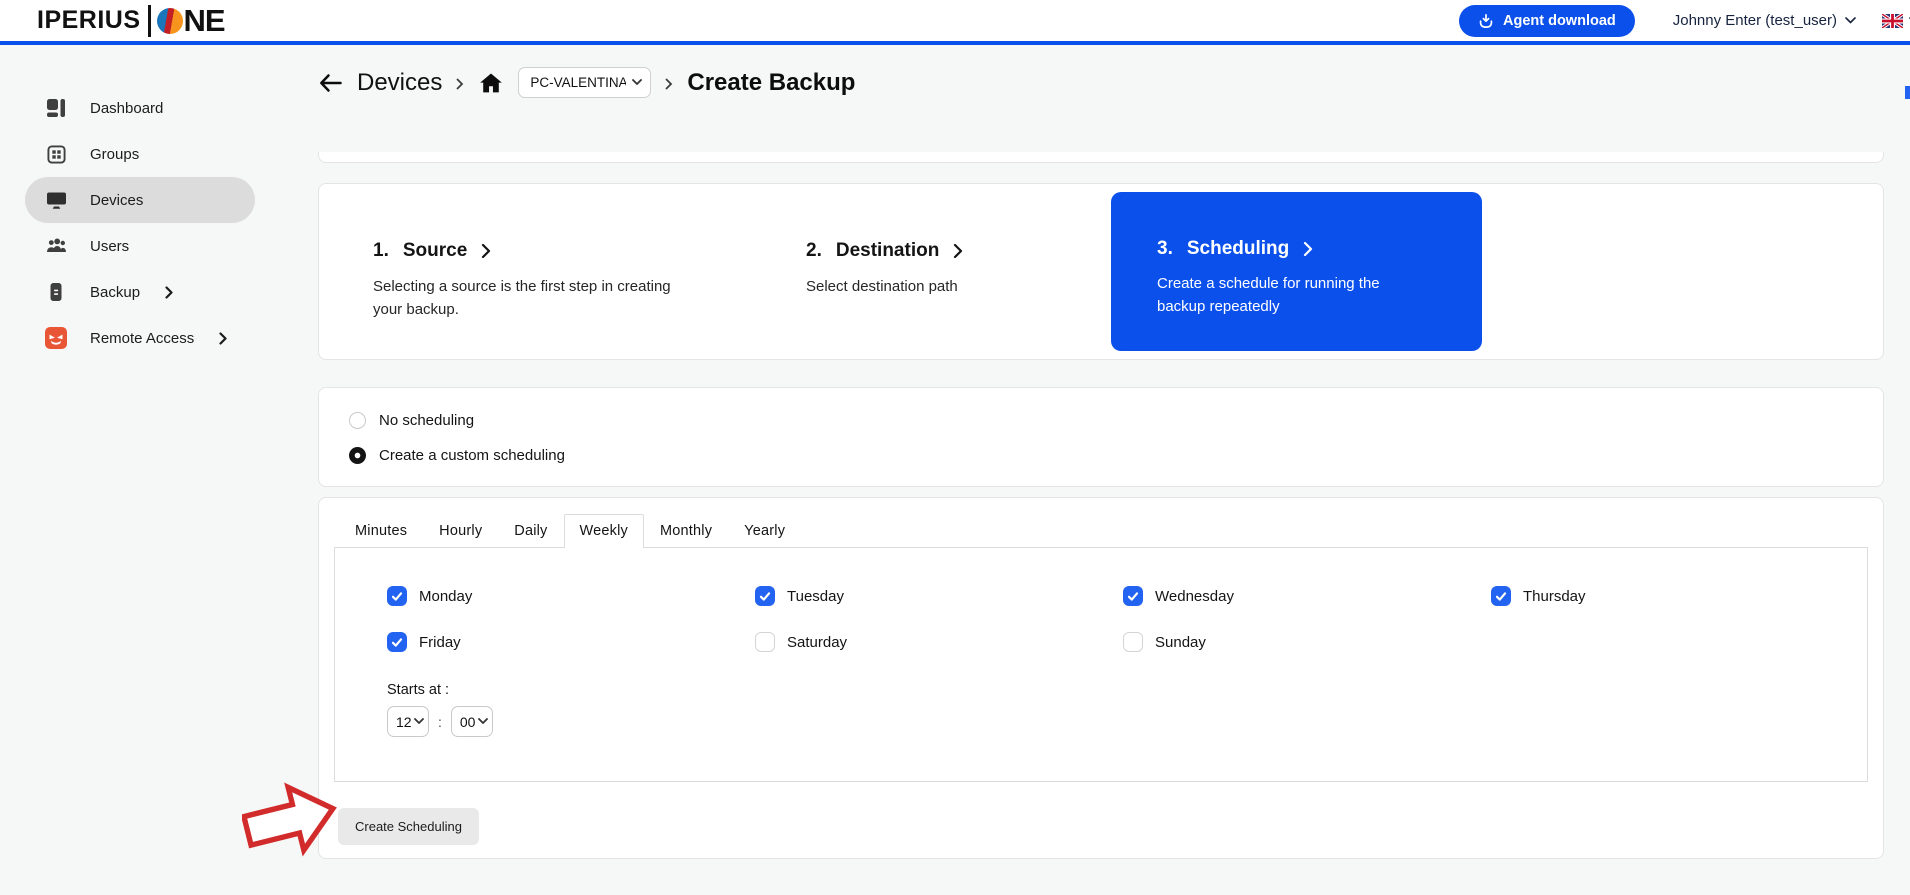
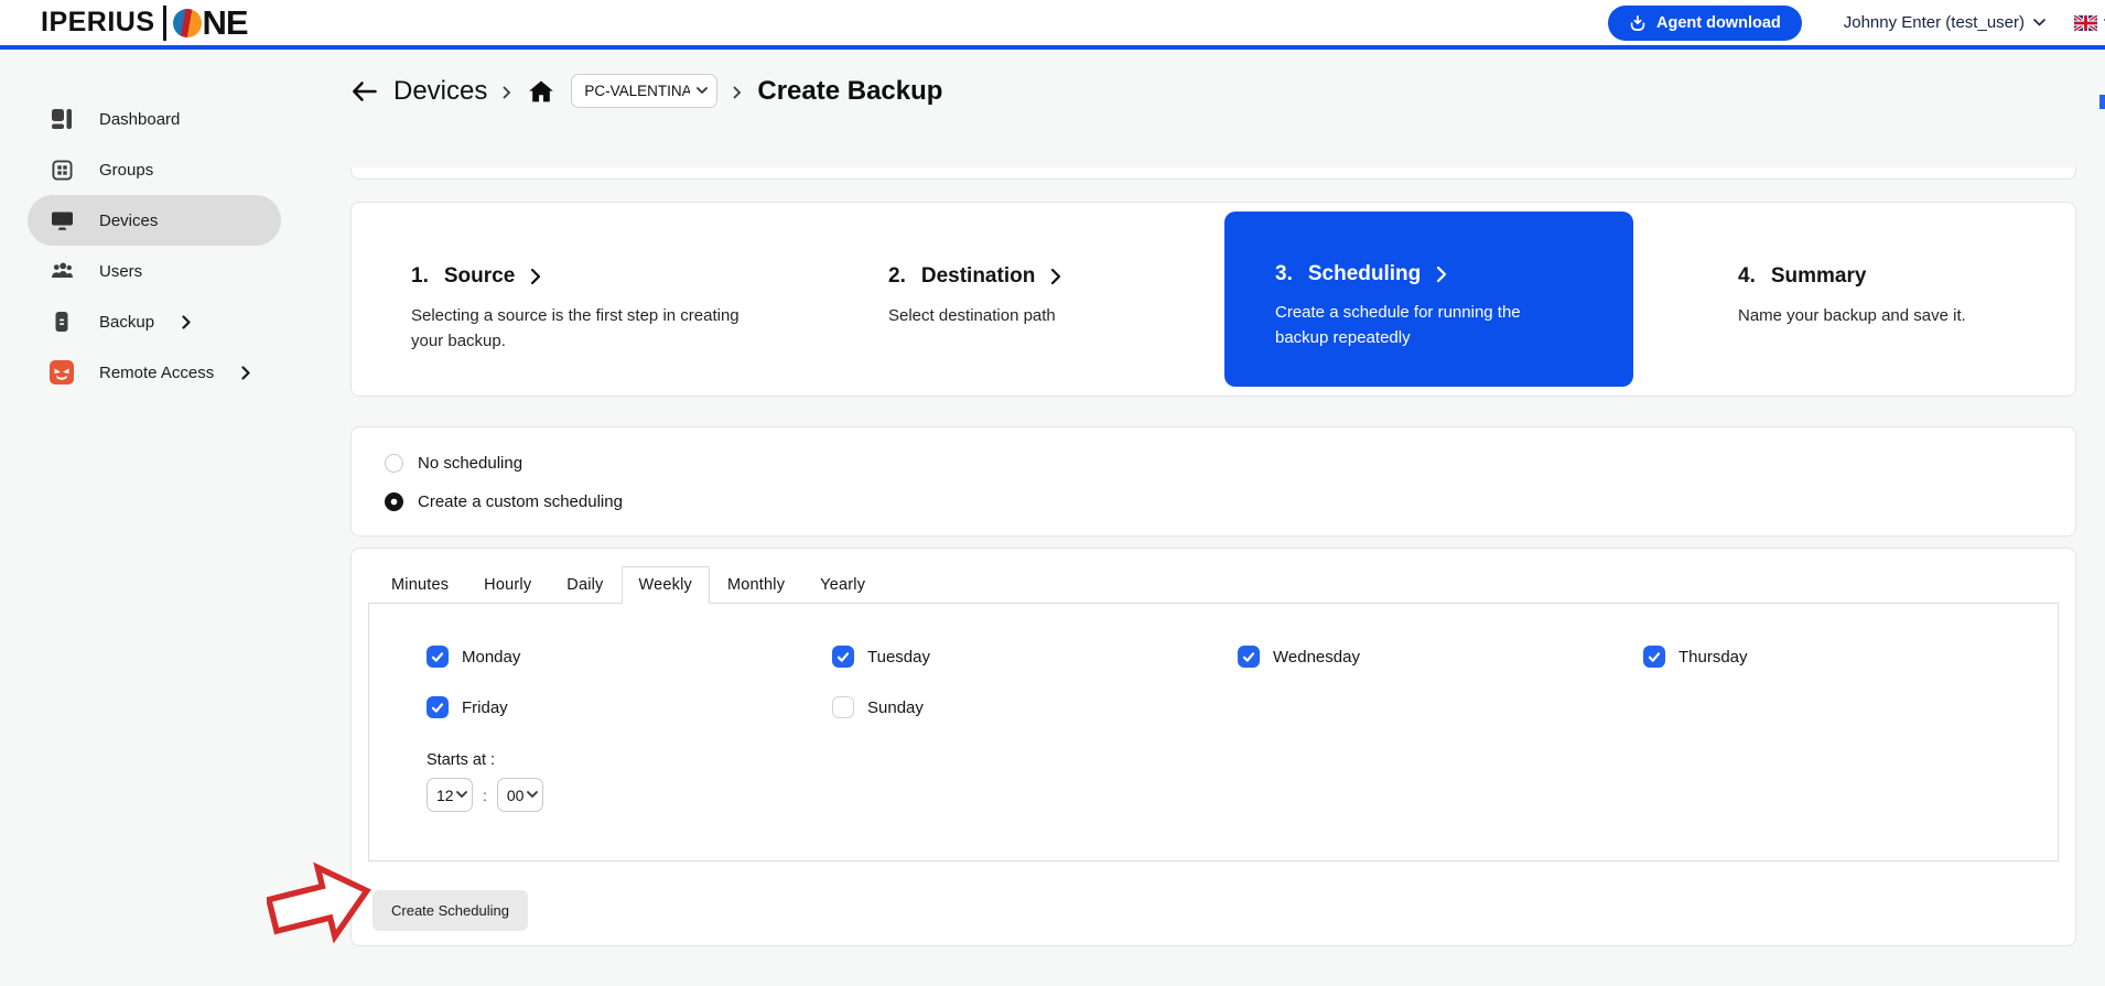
  IPERIUS
  NE
  Agent download
  Johnny Enter (test_user)
  Dashboard
  Groups
  Devices
  Users
  Backup
  Remote Access
  Devices
  PC-VALENTINA
  Create Backup
  1.
  Source
  Selecting a source is the first step in creating your backup.
  2.
  Destination
  Select destination path
  3.
  Scheduling
  Create a schedule for running the backup repeatedly
+ 4.
+ Summary
+ Name your backup and save it.
  No scheduling
  Create a custom scheduling
  Minutes
  Hourly
  Daily
  Weekly
  Monthly
  Yearly
  Monday
  Tuesday
  Wednesday
  Thursday
  Friday
- Saturday
  Sunday
  Starts at :
  12
  :
  00
  Create Scheduling
